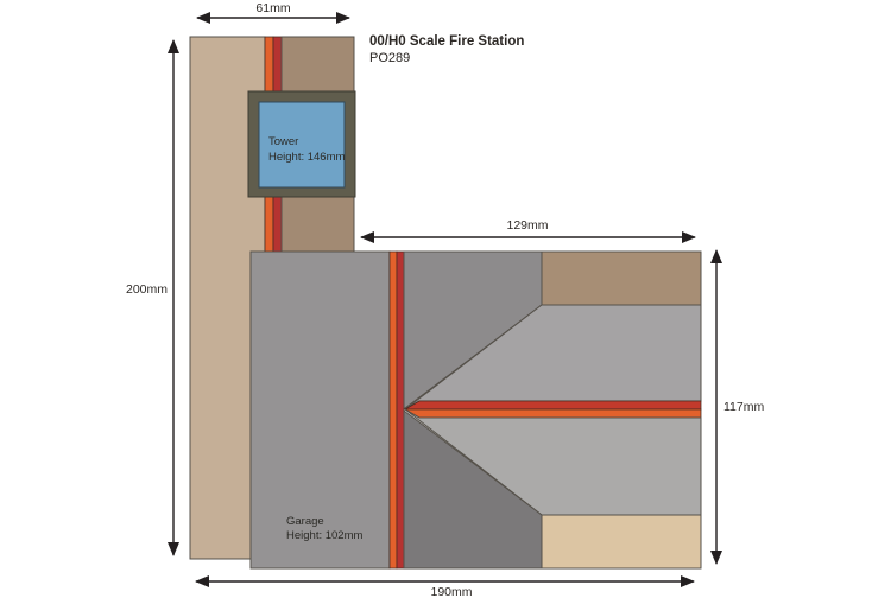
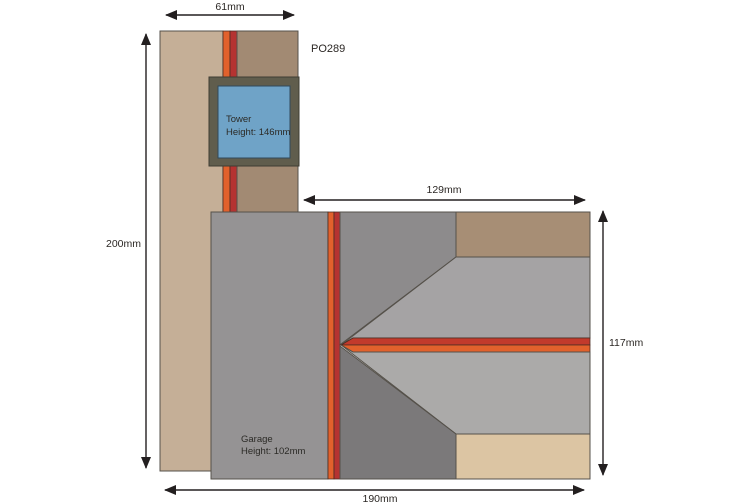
  Tower
  Height: 146mm
  Garage
  Height: 102mm
- 00/H0 Scale Fire Station
  PO289
  61mm
  200mm
  129mm
  117mm
  190mm
